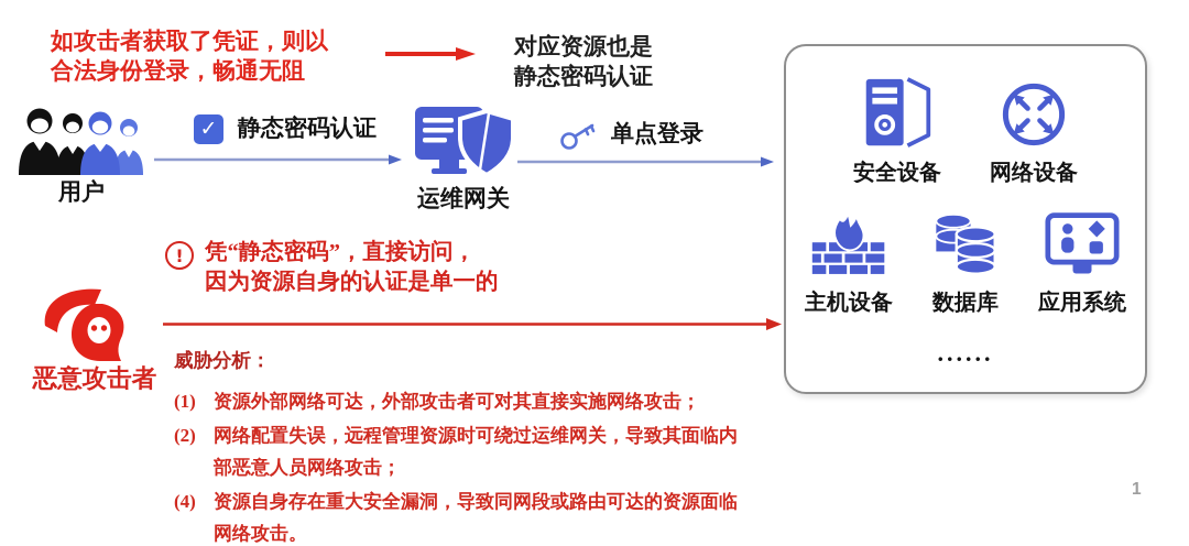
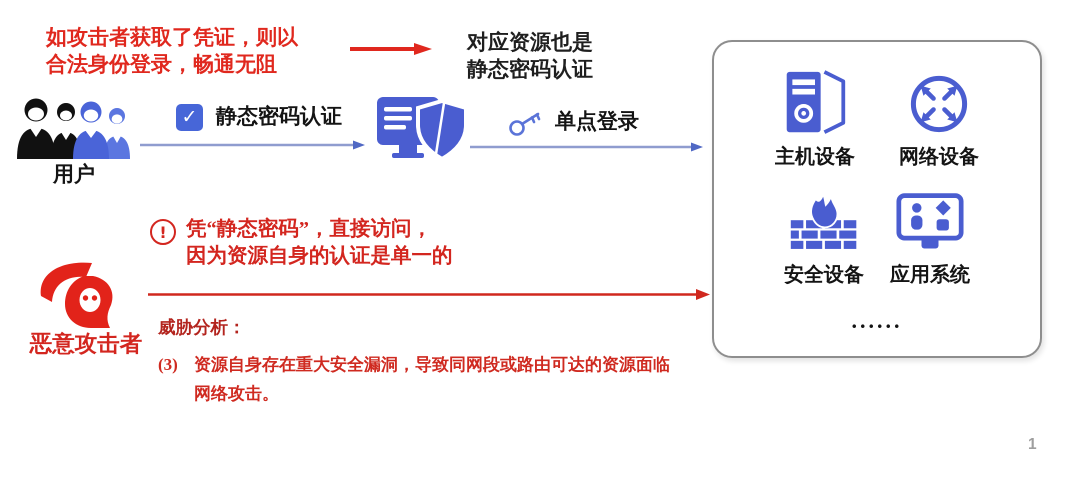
  如攻击者获取了凭证，则以
  合法身份登录，畅通无阻
  对应资源也是
  静态密码认证
  用户
  ✓
  静态密码认证
- 运维网关
  单点登录
- 安全设备
+ 主机设备
  网络设备
- 主机设备
+ 安全设备
- 数据库
  应用系统
  ......
  !
  凭“静态密码”，直接访问，
  因为资源自身的认证是单一的
  恶意攻击者
  威胁分析：
- (1)
- 资源外部网络可达，外部攻击者可对其直接实施网络攻击；
- (2)
- 网络配置失误，远程管理资源时可绕过运维网关，导致其面临内
- 部恶意人员网络攻击；
- (4)
+ (3)
  资源自身存在重大安全漏洞，导致同网段或路由可达的资源面临
  网络攻击。
  1
